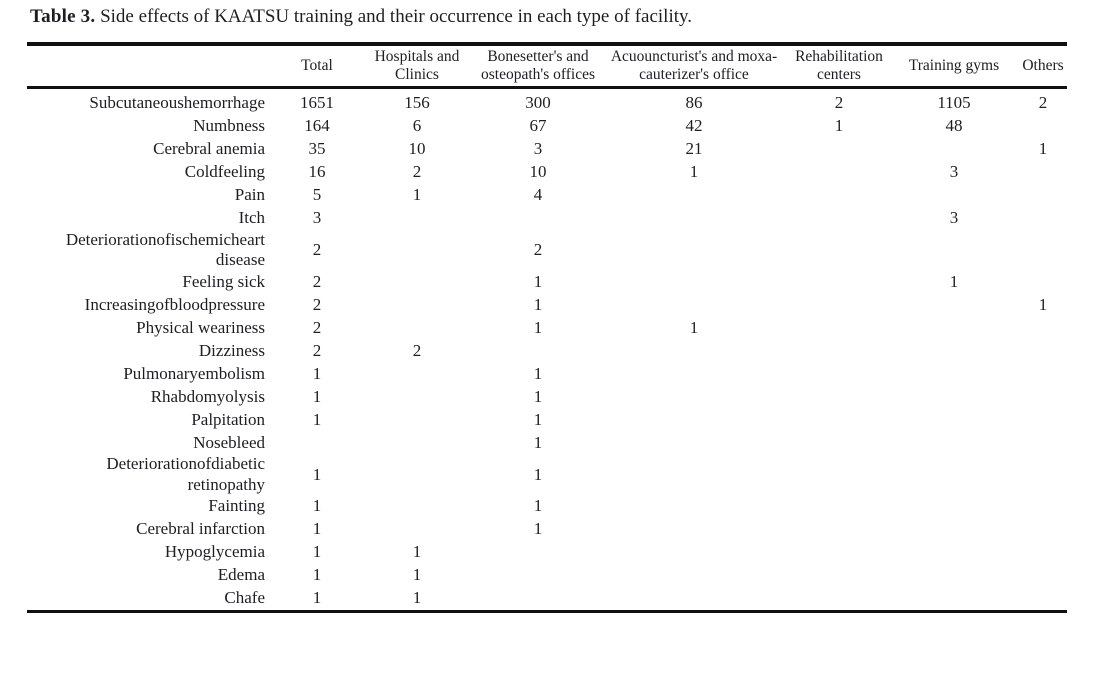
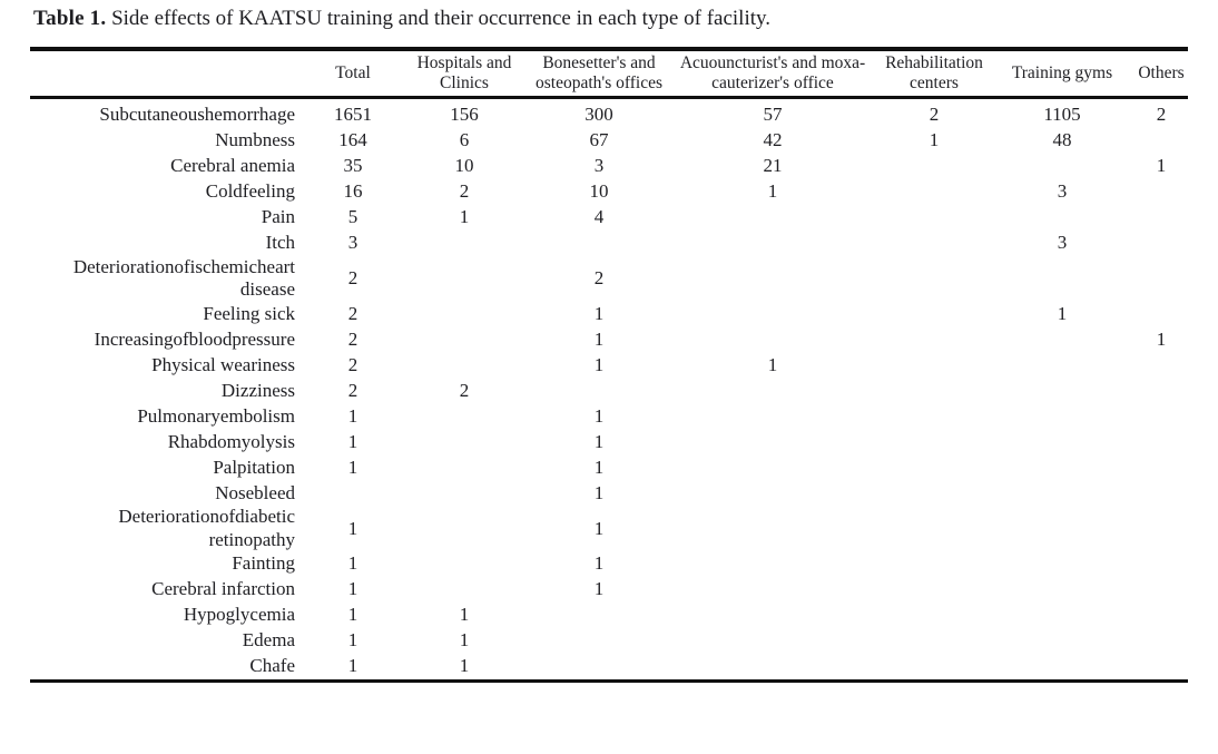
- Table 3. Side effects of KAATSU training and their occurrence in each type of facility.
+ Table 1. Side effects of KAATSU training and their occurrence in each type of facility.
  	Total	Hospitals and Clinics	Bonesetter's and osteopath's offices	Acuouncturist's and moxa-cauterizer's office	Rehabilitation centers	Training gyms	Others
- Subcutaneoushemorrhage	1651	156	300	86	2	1105	2
+ Subcutaneoushemorrhage	1651	156	300	57	2	1105	2
  Numbness	164	6	67	42	1	48
  Cerebral anemia	35	10	3	21			1
  Coldfeeling	16	2	10	1		3
  Pain	5	1	4
  Itch	3					3
  Deteriorationofischemicheart disease	2		2
  Feeling sick	2		1			1
  Increasingofbloodpressure	2		1				1
  Physical weariness	2		1	1
  Dizziness	2	2
  Pulmonaryembolism	1		1
  Rhabdomyolysis	1		1
  Palpitation	1		1
  Nosebleed			1
  Deteriorationofdiabetic retinopathy	1		1
  Fainting	1		1
  Cerebral infarction	1		1
  Hypoglycemia	1	1
  Edema	1	1
  Chafe	1	1
